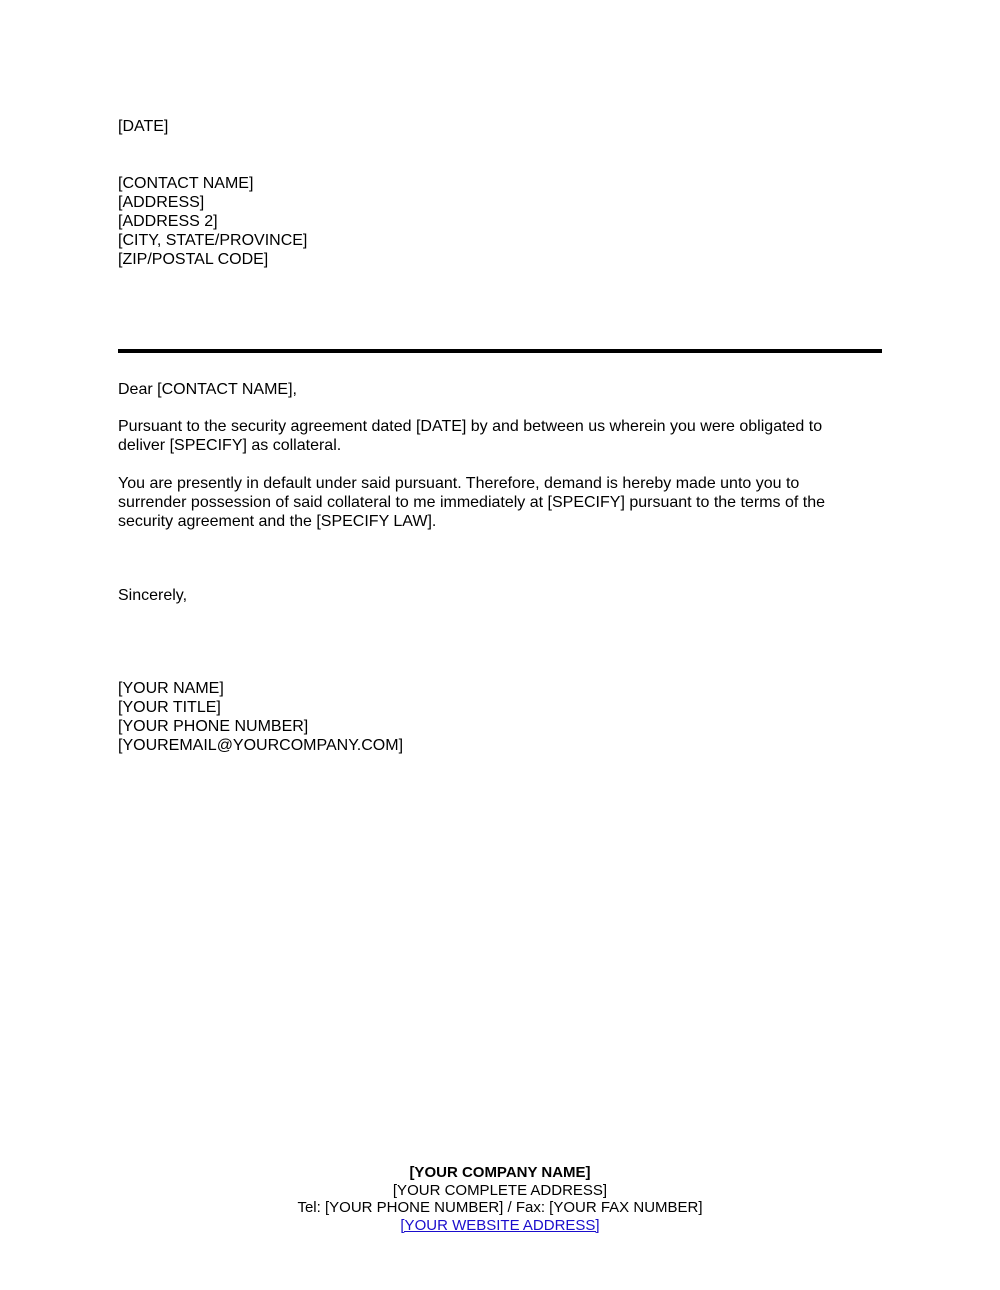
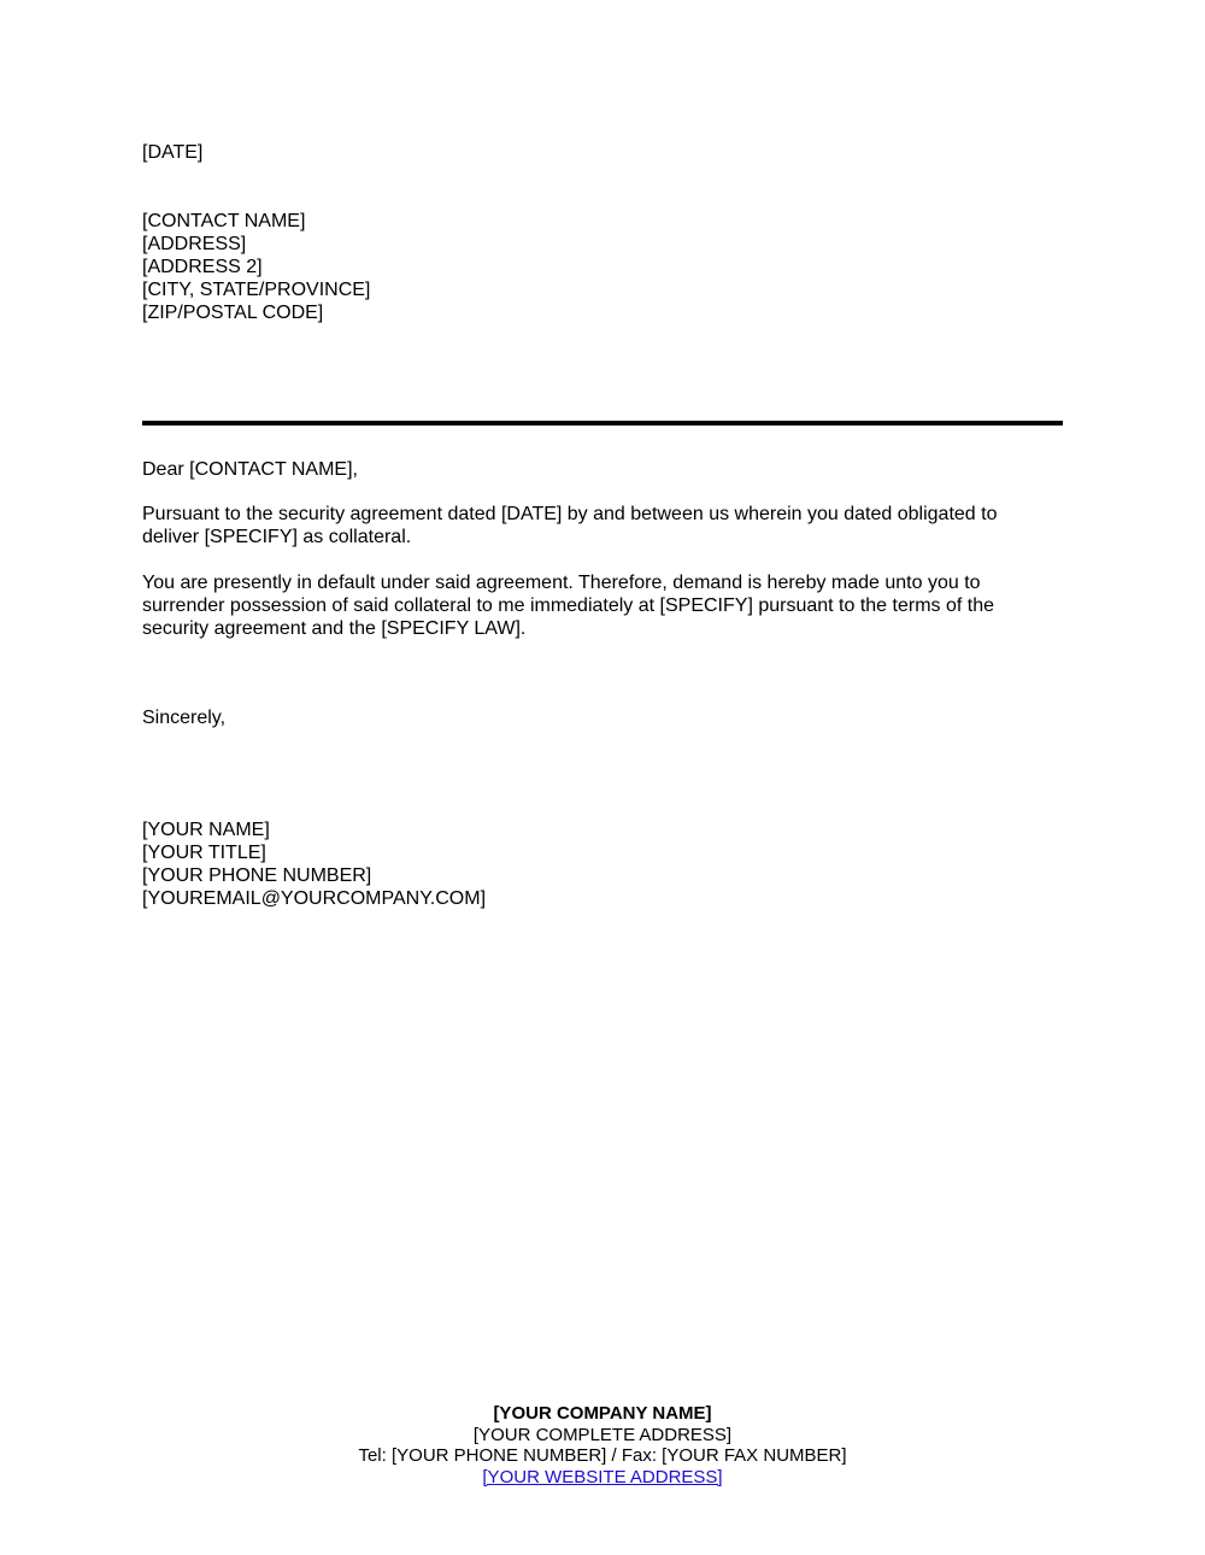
  [DATE]
  [CONTACT NAME]
  [ADDRESS]
  [ADDRESS 2]
  [CITY, STATE/PROVINCE]
  [ZIP/POSTAL CODE]
  Dear [CONTACT NAME],
- Pursuant to the security agreement dated [DATE] by and between us wherein you were obligated to
+ Pursuant to the security agreement dated [DATE] by and between us wherein you dated obligated to
  deliver [SPECIFY] as collateral.
- You are presently in default under said pursuant. Therefore, demand is hereby made unto you to
+ You are presently in default under said agreement. Therefore, demand is hereby made unto you to
  surrender possession of said collateral to me immediately at [SPECIFY] pursuant to the terms of the
  security agreement and the [SPECIFY LAW].
  Sincerely,
  [YOUR NAME]
  [YOUR TITLE]
  [YOUR PHONE NUMBER]
  [YOUREMAIL@YOURCOMPANY.COM]
  [YOUR COMPANY NAME]
  [YOUR COMPLETE ADDRESS]
  Tel: [YOUR PHONE NUMBER] / Fax: [YOUR FAX NUMBER]
  [YOUR WEBSITE ADDRESS]
